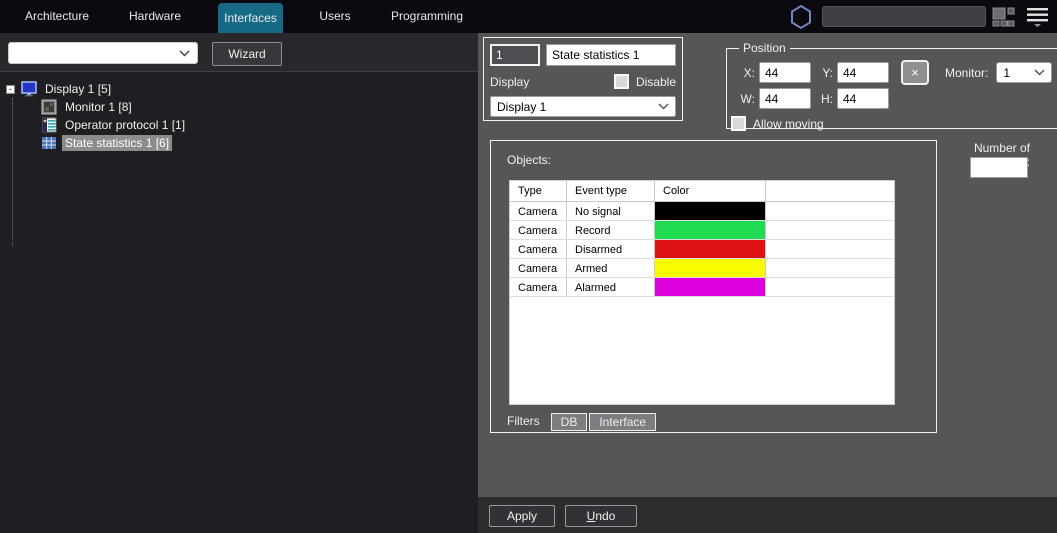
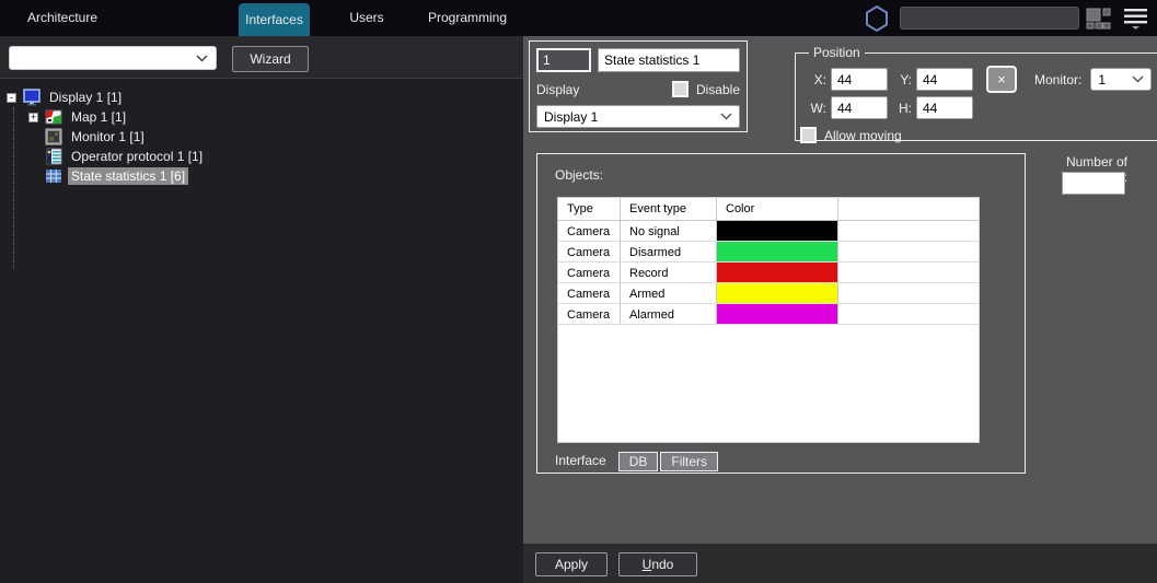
  Architecture
- Hardware
  Interfaces
  Users
  Programming
  Wizard
  -
- Display 1 [5]
+ Display 1 [1]
+ +
+ Map 1 [1]
- Monitor 1 [8]
+ Monitor 1 [1]
  Operator protocol 1 [1]
  State statistics 1 [6]
  1
  State statistics 1
  Display
  Disable
  Display 1
  Position
  X:
  44
  Y:
  44
  ×
  Monitor:
  1
  W:
  44
  H:
  44
  Allow moving
  Objects:
  Type
  Event type
  Color
  Camera
  No signal
  Camera
- Record
+ Disarmed
  Camera
- Disarmed
+ Record
  Camera
  Armed
  Camera
  Alarmed
- Filters
+ Interface
  DB
- Interface
+ Filters
  Apply
  Undo
